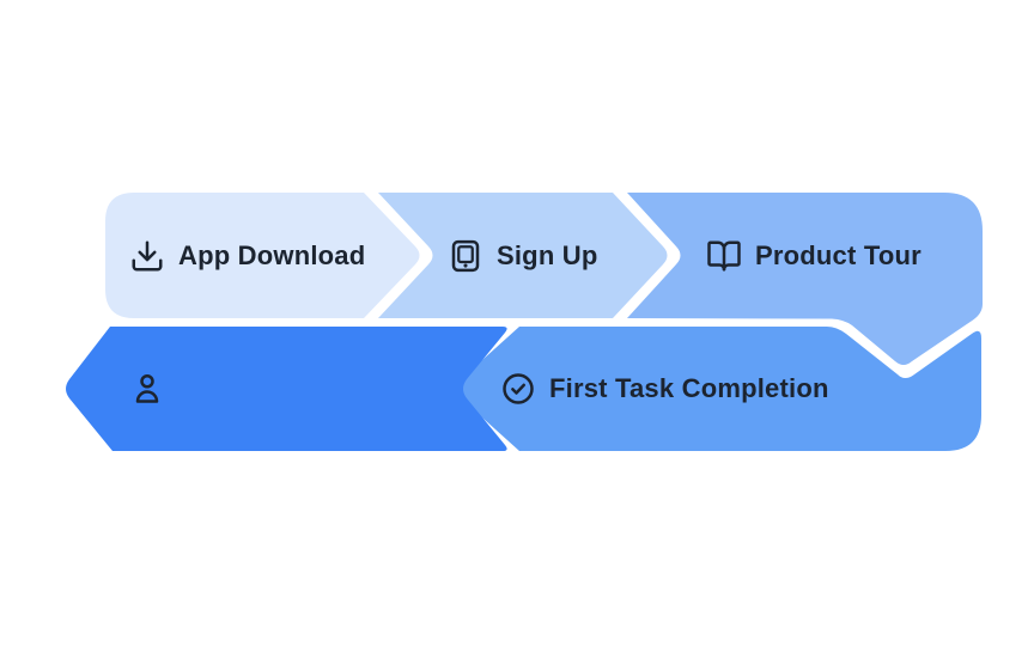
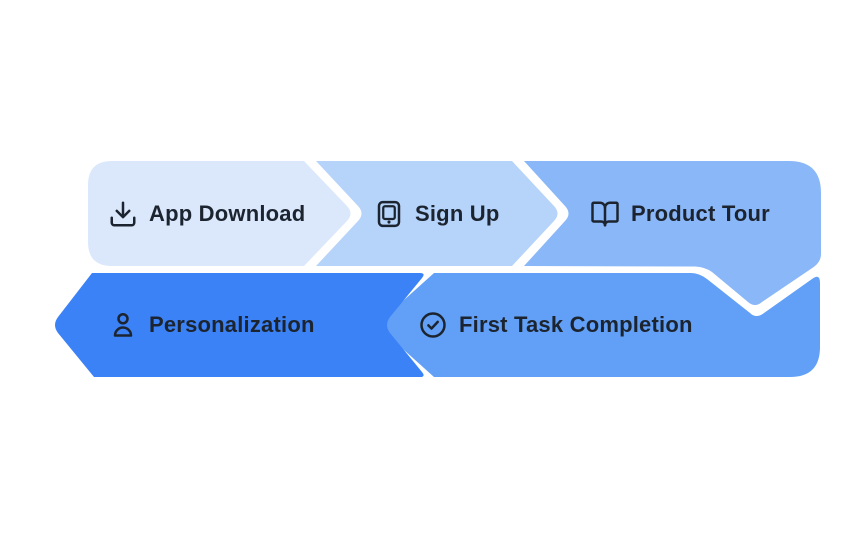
  App Download
  Sign Up
  Product Tour
+ Personalization
  First Task Completion
